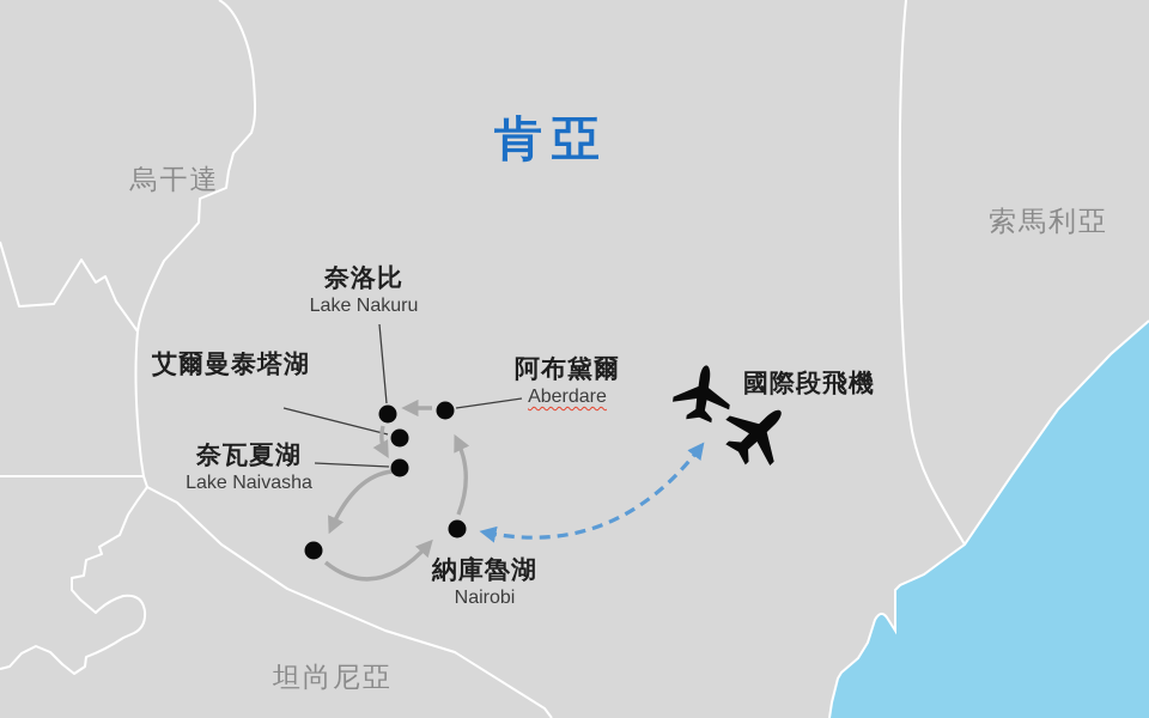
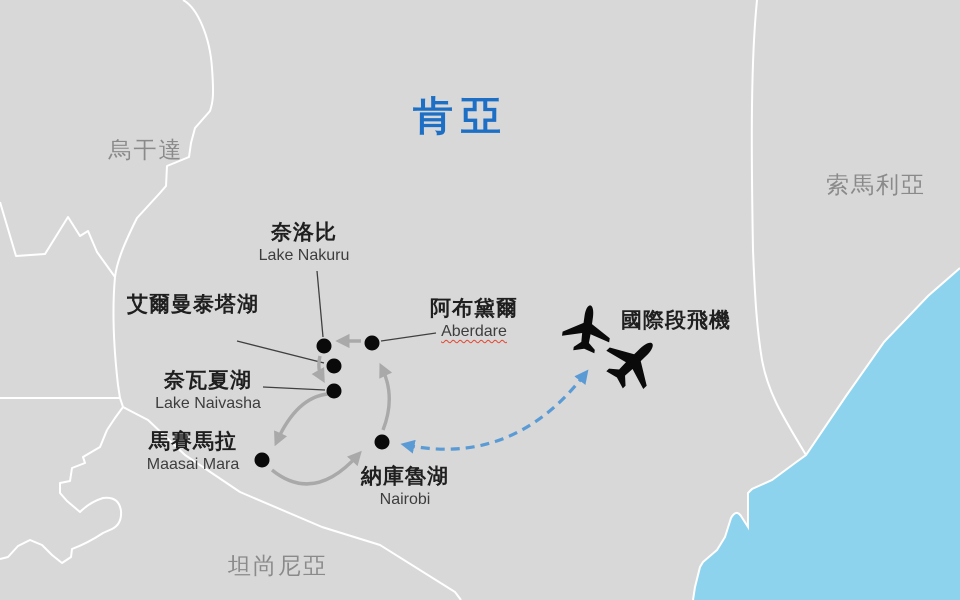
  肯亞
  烏干達
  索馬利亞
  坦尚尼亞
  奈洛比
  Lake Nakuru
  艾爾曼泰塔湖
  奈瓦夏湖
  Lake Naivasha
+ 馬賽馬拉
+ Maasai Mara
  阿布黛爾
  Aberdare
  納庫魯湖
  Nairobi
  國際段飛機
